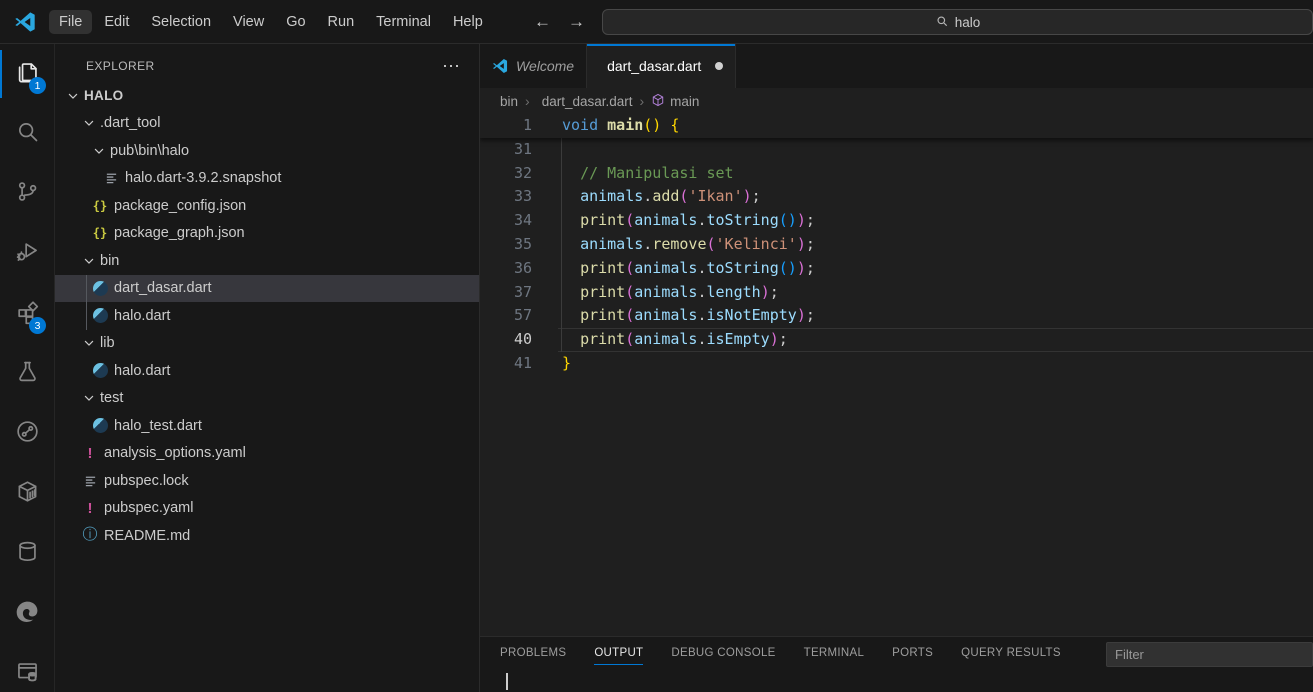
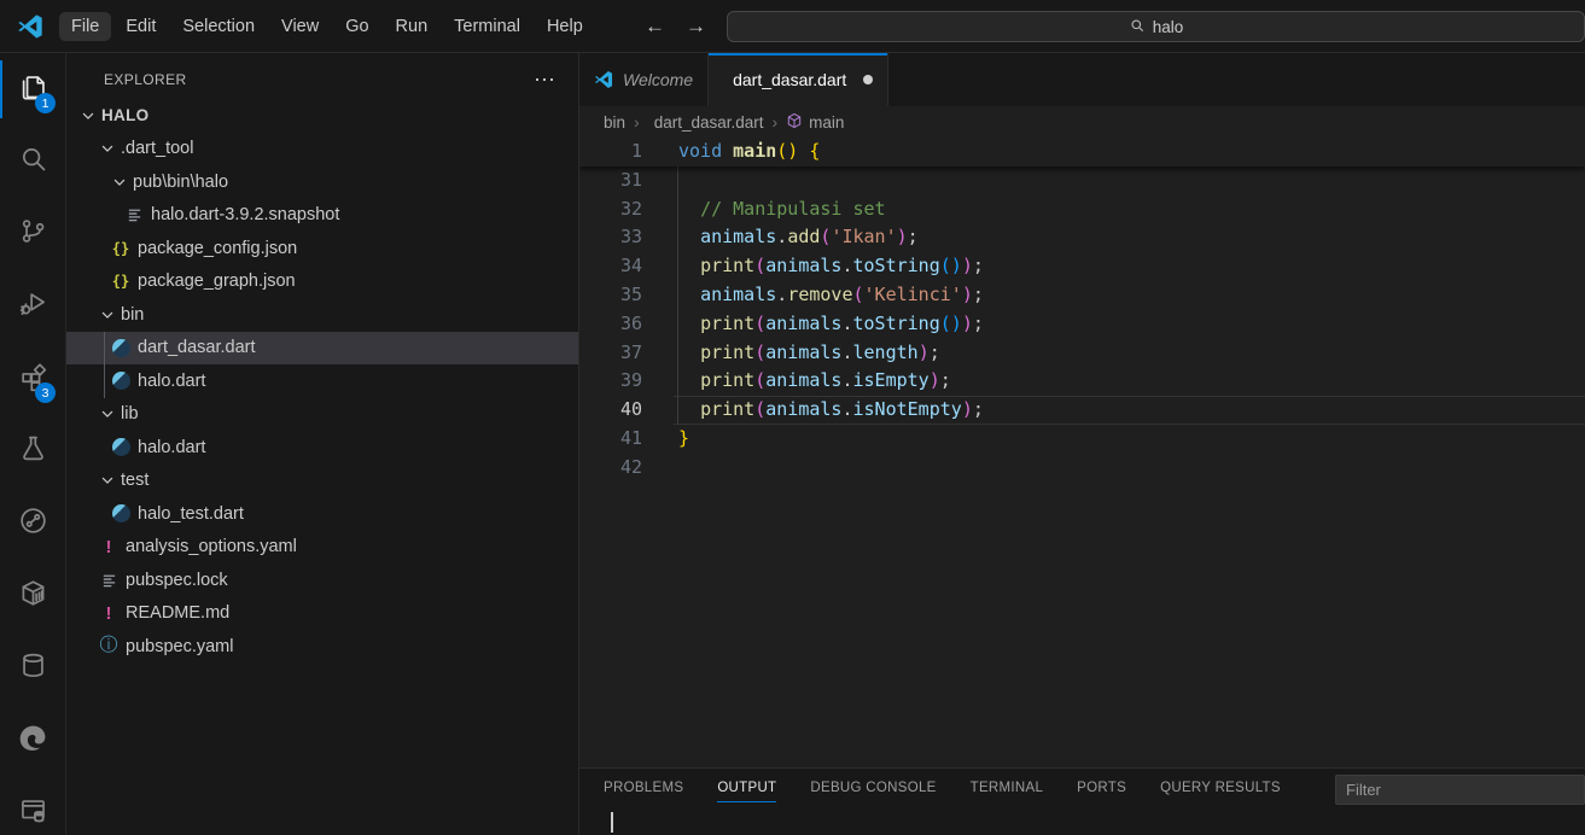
  File
  Edit
  Selection
  View
  Go
  Run
  Terminal
  Help
  ←
  →
  halo
  1
  3
  EXPLORER
  ⋯
  HALO
  .dart_tool
  pub\bin\halo
  halo.dart-3.9.2.snapshot
  {}
  package_config.json
  {}
  package_graph.json
  bin
  dart_dasar.dart
  halo.dart
  lib
  halo.dart
  test
  halo_test.dart
  !
  analysis_options.yaml
  pubspec.lock
  !
- pubspec.yaml
+ README.md
  ⓘ
- README.md
+ pubspec.yaml
  Welcome
  dart_dasar.dart
  bin
  ›
  dart_dasar.dart
  ›
  main
  1
  void main() {
  31
  32
  // Manipulasi set
  33
  animals.add('Ikan');
  34
  print(animals.toString());
  35
  animals.remove('Kelinci');
  36
  print(animals.toString());
  37
  print(animals.length);
- 57
+ 39
- print(animals.isNotEmpty);
+ print(animals.isEmpty);
  40
- print(animals.isEmpty);
+ print(animals.isNotEmpty);
  41
  }
+ 42
  PROBLEMS
  OUTPUT
  DEBUG CONSOLE
  TERMINAL
  PORTS
  QUERY RESULTS
  Filter
